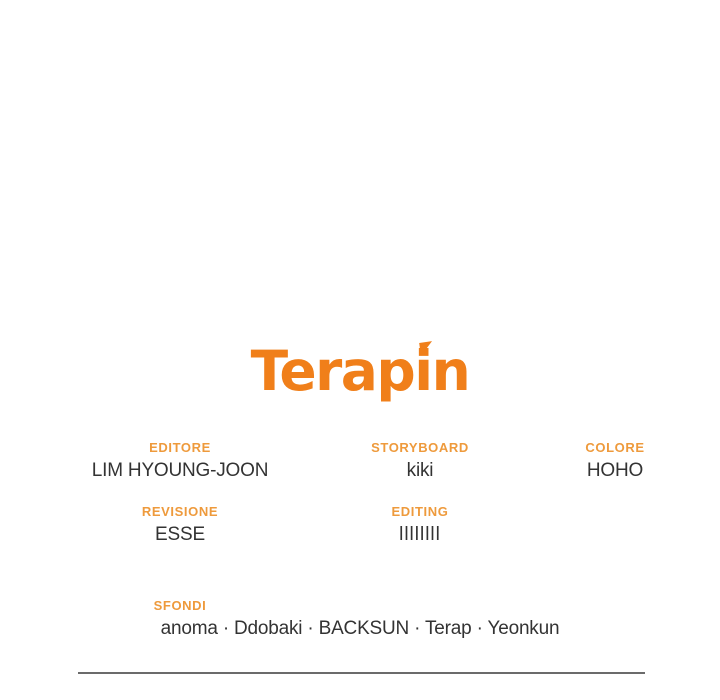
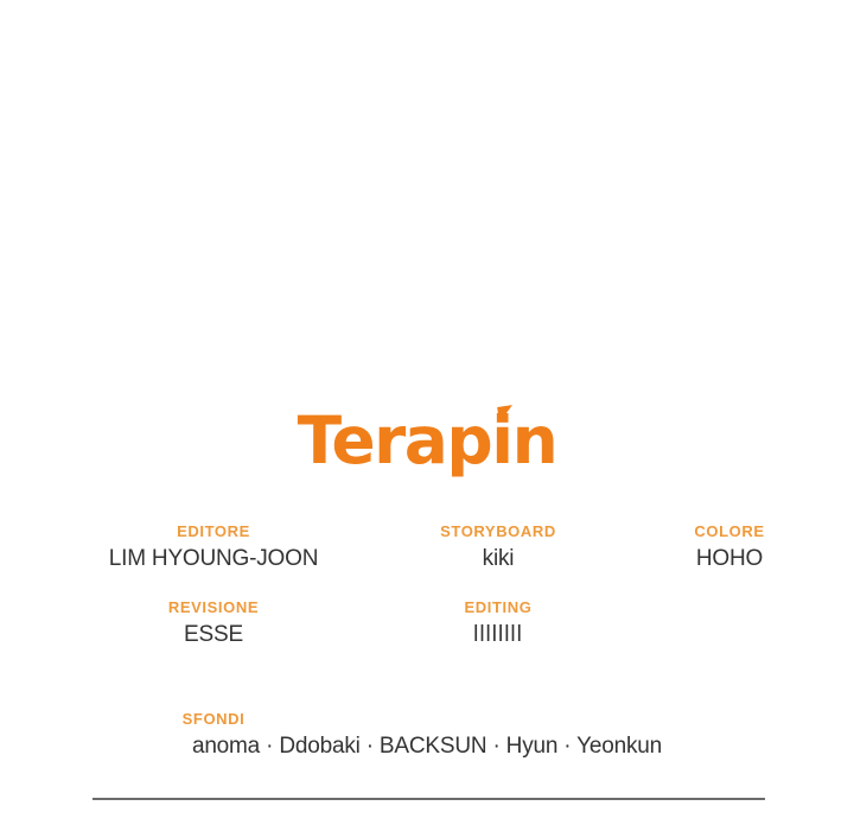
  Terapin
  EDITORE
  LIM HYOUNG-JOON
  STORYBOARD
  kiki
  COLORE
  HOHO
  REVISIONE
  ESSE
  EDITING
  llllllll
  SFONDI
- anoma · Ddobaki · BACKSUN · Terap · Yeonkun
+ anoma · Ddobaki · BACKSUN · Hyun · Yeonkun
